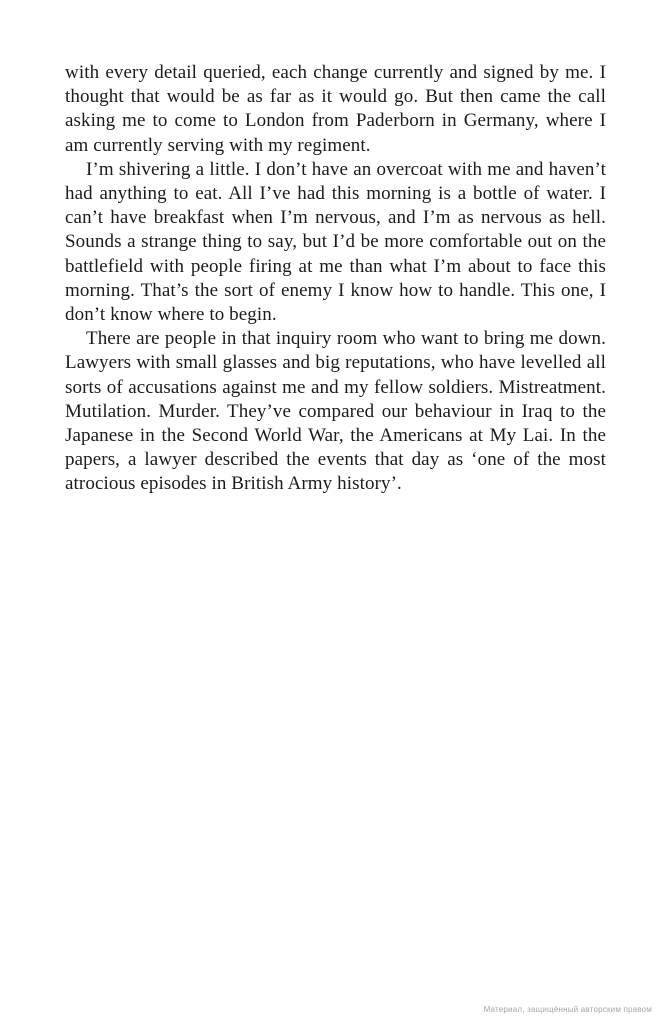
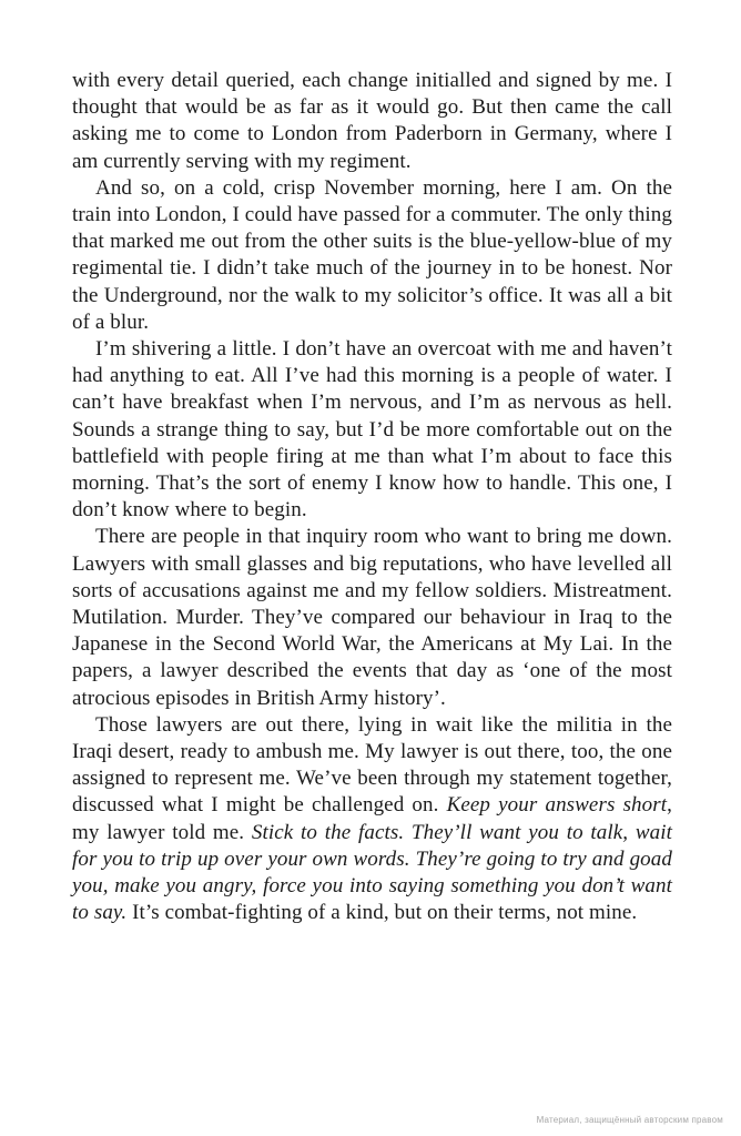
- with every detail queried, each change currently and signed by me. I thought that would be as far as it would go. But then came the call asking me to come to London from Paderborn in Germany, where I am currently serving with my regiment.
+ with every detail queried, each change initialled and signed by me. I thought that would be as far as it would go. But then came the call asking me to come to London from Paderborn in Germany, where I am currently serving with my regiment.
+ And so, on a cold, crisp November morning, here I am. On the train into London, I could have passed for a commuter. The only thing that marked me out from the other suits is the blue-yellow-blue of my regimental tie. I didn’t take much of the journey in to be honest. Nor the Underground, nor the walk to my solicitor’s office. It was all a bit of a blur.
- I’m shivering a little. I don’t have an overcoat with me and haven’t had anything to eat. All I’ve had this morning is a bottle of water. I can’t have breakfast when I’m nervous, and I’m as nervous as hell. Sounds a strange thing to say, but I’d be more comfortable out on the battlefield with people firing at me than what I’m about to face this morning. That’s the sort of enemy I know how to handle. This one, I don’t know where to begin.
+ I’m shivering a little. I don’t have an overcoat with me and haven’t had anything to eat. All I’ve had this morning is a people of water. I can’t have breakfast when I’m nervous, and I’m as nervous as hell. Sounds a strange thing to say, but I’d be more comfortable out on the battlefield with people firing at me than what I’m about to face this morning. That’s the sort of enemy I know how to handle. This one, I don’t know where to begin.
  There are people in that inquiry room who want to bring me down. Lawyers with small glasses and big reputations, who have levelled all sorts of accusations against me and my fellow soldiers. Mistreatment. Mutilation. Murder. They’ve compared our behaviour in Iraq to the Japanese in the Second World War, the Americans at My Lai. In the papers, a lawyer described the events that day as ‘one of the most atrocious episodes in British Army history’.
+ Those lawyers are out there, lying in wait like the militia in the Iraqi desert, ready to ambush me. My lawyer is out there, too, the one assigned to represent me. We’ve been through my statement together, discussed what I might be challenged on. Keep your answers short, my lawyer told me. Stick to the facts. They’ll want you to talk, wait for you to trip up over your own words. They’re going to try and goad you, make you angry, force you into saying something you don’t want to say. It’s combat-fighting of a kind, but on their terms, not mine.
  Материал, защищённый авторским правом
